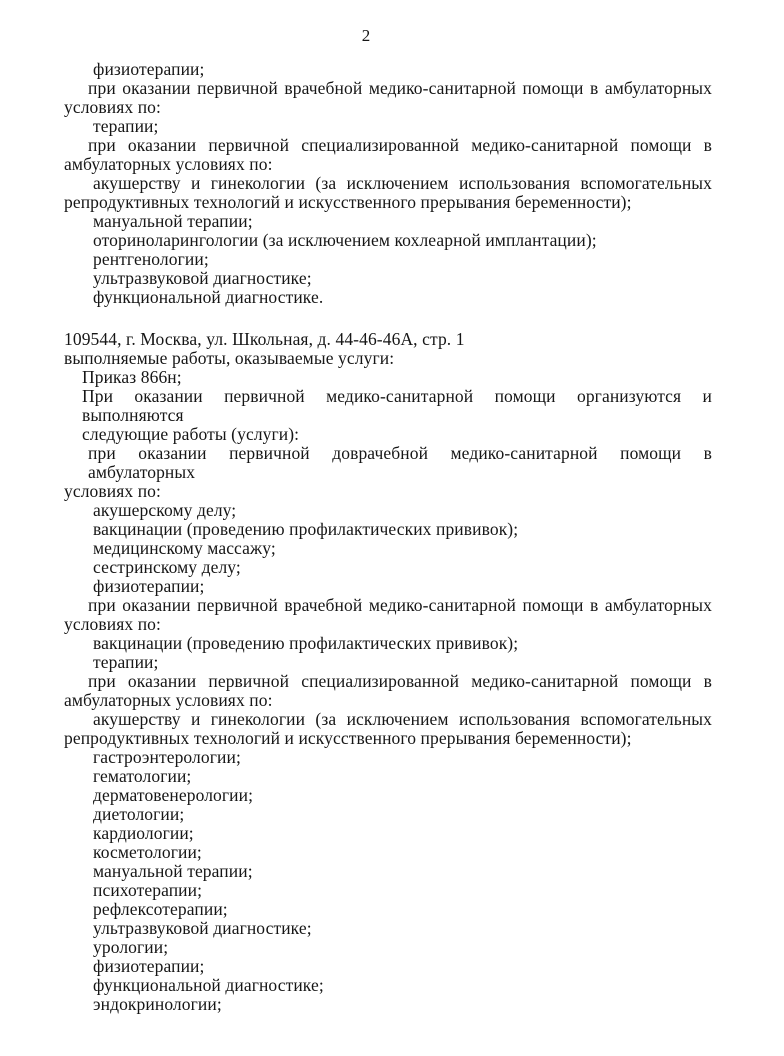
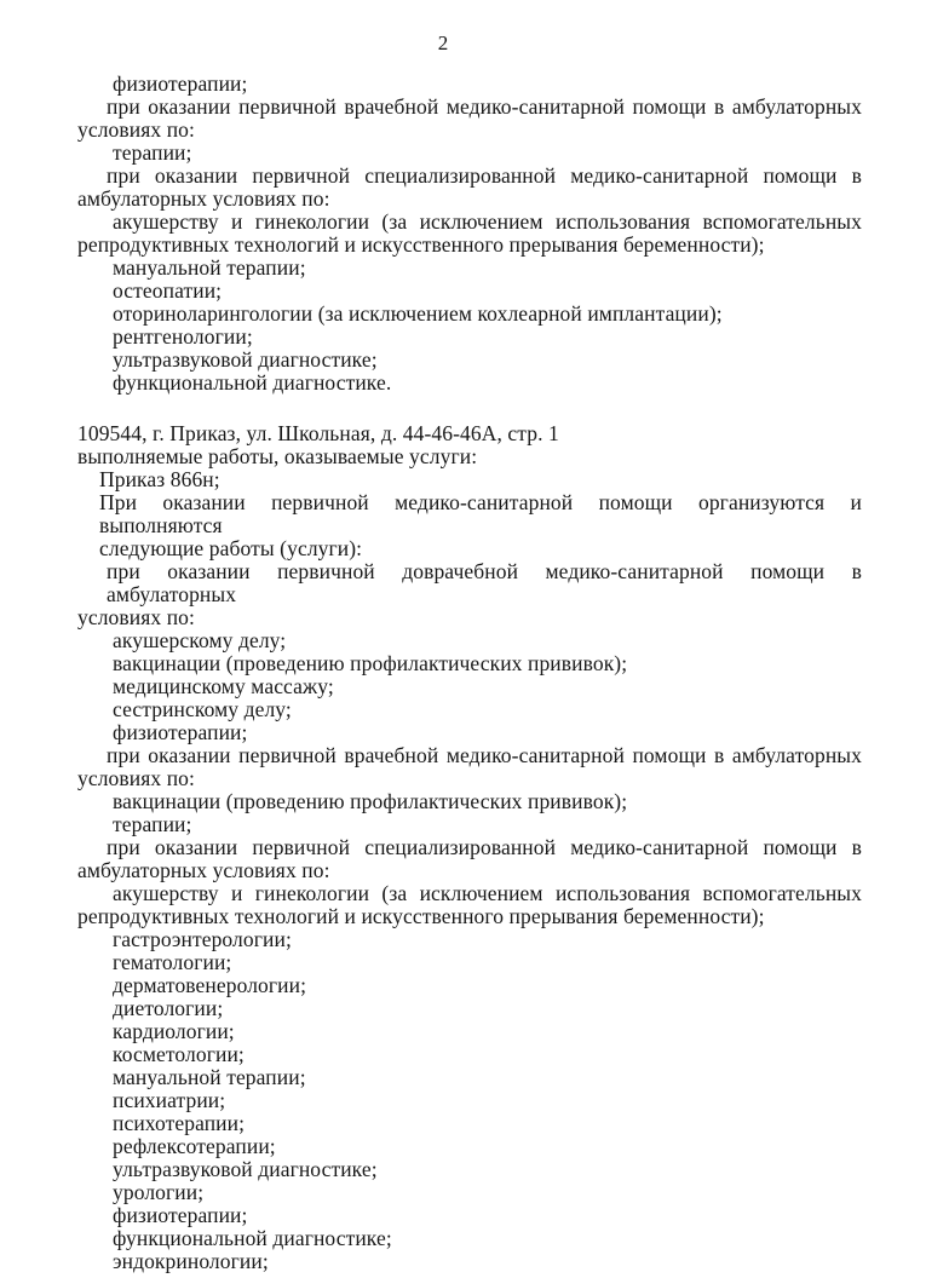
  2
  физиотерапии;
  при оказании первичной врачебной медико-санитарной помощи в амбулаторных
  условиях по:
  терапии;
  при оказании первичной специализированной медико-санитарной помощи в
  амбулаторных условиях по:
  акушерству и гинекологии (за исключением использования вспомогательных
  репродуктивных технологий и искусственного прерывания беременности);
  мануальной терапии;
+ остеопатии;
  оториноларингологии (за исключением кохлеарной имплантации);
  рентгенологии;
  ультразвуковой диагностике;
  функциональной диагностике.
- 109544, г. Москва, ул. Школьная, д. 44-46-46А, стр. 1
+ 109544, г. Приказ, ул. Школьная, д. 44-46-46А, стр. 1
  выполняемые работы, оказываемые услуги:
  Приказ 866н;
  При оказании первичной медико-санитарной помощи организуются и выполняются
  следующие работы (услуги):
  при оказании первичной доврачебной медико-санитарной помощи в амбулаторных
  условиях по:
  акушерскому делу;
  вакцинации (проведению профилактических прививок);
  медицинскому массажу;
  сестринскому делу;
  физиотерапии;
  при оказании первичной врачебной медико-санитарной помощи в амбулаторных
  условиях по:
  вакцинации (проведению профилактических прививок);
  терапии;
  при оказании первичной специализированной медико-санитарной помощи в
  амбулаторных условиях по:
  акушерству и гинекологии (за исключением использования вспомогательных
  репродуктивных технологий и искусственного прерывания беременности);
  гастроэнтерологии;
  гематологии;
  дерматовенерологии;
  диетологии;
  кардиологии;
  косметологии;
  мануальной терапии;
+ психиатрии;
  психотерапии;
  рефлексотерапии;
  ультразвуковой диагностике;
  урологии;
  физиотерапии;
  функциональной диагностике;
  эндокринологии;
